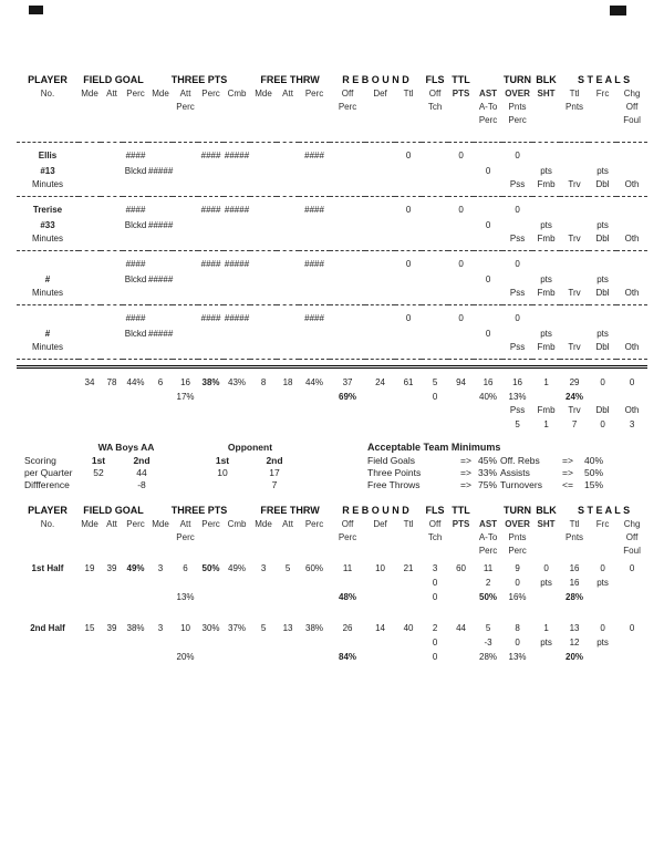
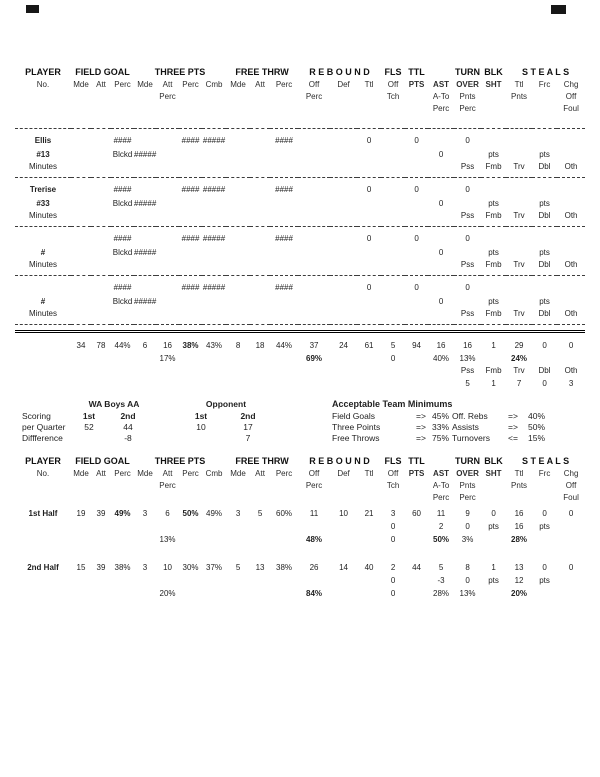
  PLAYER	FIELD GOAL	THREE PTS	FREE THRW	R E B O U N D	FLS	TTL		TURN	BLK	S T E A L S
  No.	Mde	Att	Perc	Mde	Att	Perc	Cmb	Mde	Att	Perc	Off	Def	Ttl	Off	PTS	AST	OVER	SHT	Ttl	Frc	Chg
  	Perc		Perc		Tch		A-To	Pnts		Pnts		Off
  	Perc	Perc			Foul
  Ellis		####		####	#####		####		0		0		0
  #13		Blckd	#####		0		pts		pts
  Minutes		Pss	Fmb	Trv	Dbl	Oth
  Trerise		####		####	#####		####		0		0		0
  #33		Blckd	#####		0		pts		pts
  Minutes		Pss	Fmb	Trv	Dbl	Oth
  		####		####	#####		####		0		0		0
  #		Blckd	#####		0		pts		pts
  Minutes		Pss	Fmb	Trv	Dbl	Oth
  		####		####	#####		####		0		0		0
  #		Blckd	#####		0		pts		pts
  Minutes		Pss	Fmb	Trv	Dbl	Oth
  	34	78	44%	6	16	38%	43%	8	18	44%	37	24	61	5	94	16	16	1	29	0	0
  	17%		69%		0		40%	13%		24%
  	Pss	Fmb	Trv	Dbl	Oth
  	5	1	7	0	3
  	WA Boys AA		Opponent
  Scoring	1st	2nd		1st	2nd
  per Quarter	52	44		10	17
  Diffference		-8			7
  Acceptable Team Minimums
  Field Goals	=>	45%	Off. Rebs	=>	40%
  Three Points	=>	33%	Assists	=>	50%
  Free Throws	=>	75%	Turnovers	<=	15%
  PLAYER	FIELD GOAL	THREE PTS	FREE THRW	R E B O U N D	FLS	TTL		TURN	BLK	S T E A L S
  No.	Mde	Att	Perc	Mde	Att	Perc	Cmb	Mde	Att	Perc	Off	Def	Ttl	Off	PTS	AST	OVER	SHT	Ttl	Frc	Chg
  	Perc		Perc		Tch		A-To	Pnts		Pnts		Off
  	Perc	Perc			Foul
  1st Half	19	39	49%	3	6	50%	49%	3	5	60%	11	10	21	3	60	11	9	0	16	0	0
  	0		2	0	pts	16	pts
- 	13%		48%		0		50%	16%		28%
+ 	13%		48%		0		50%	3%		28%
  2nd Half	15	39	38%	3	10	30%	37%	5	13	38%	26	14	40	2	44	5	8	1	13	0	0
  	0		-3	0	pts	12	pts
  	20%		84%		0		28%	13%		20%
